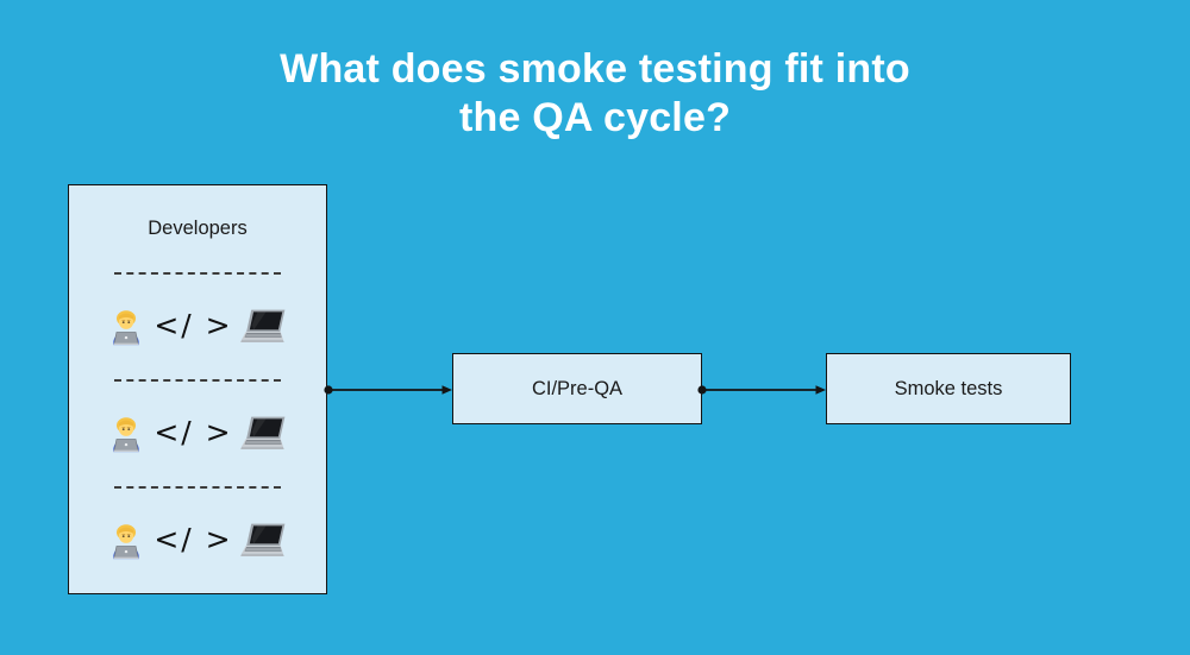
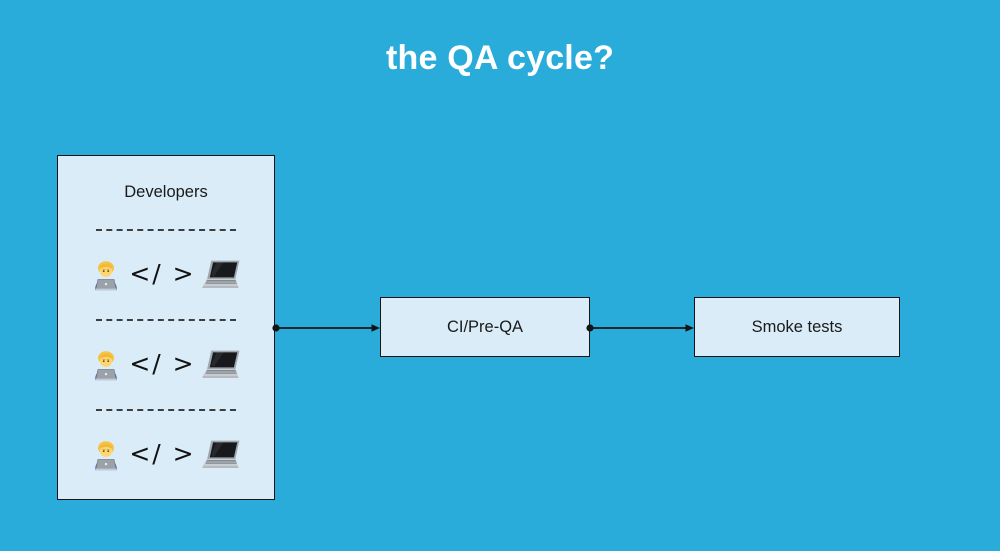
- What does smoke testing fit into
  the QA cycle?
  Developers
  </ >
  </ >
  </ >
  CI/Pre-QA
  Smoke tests
